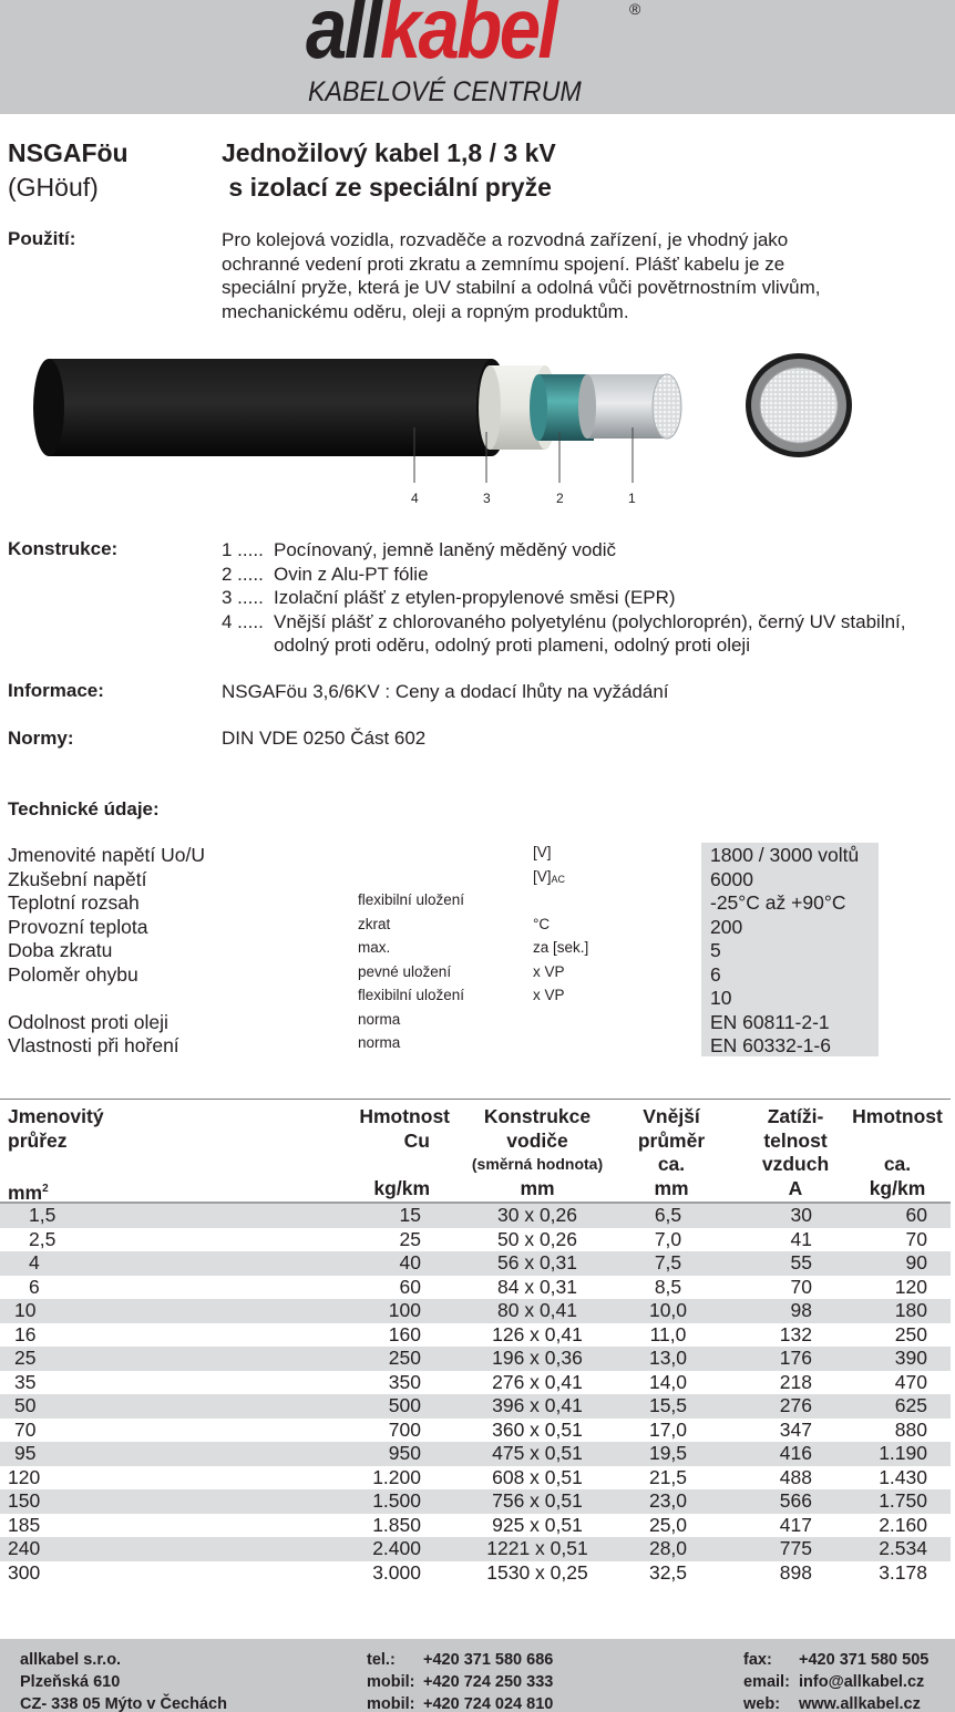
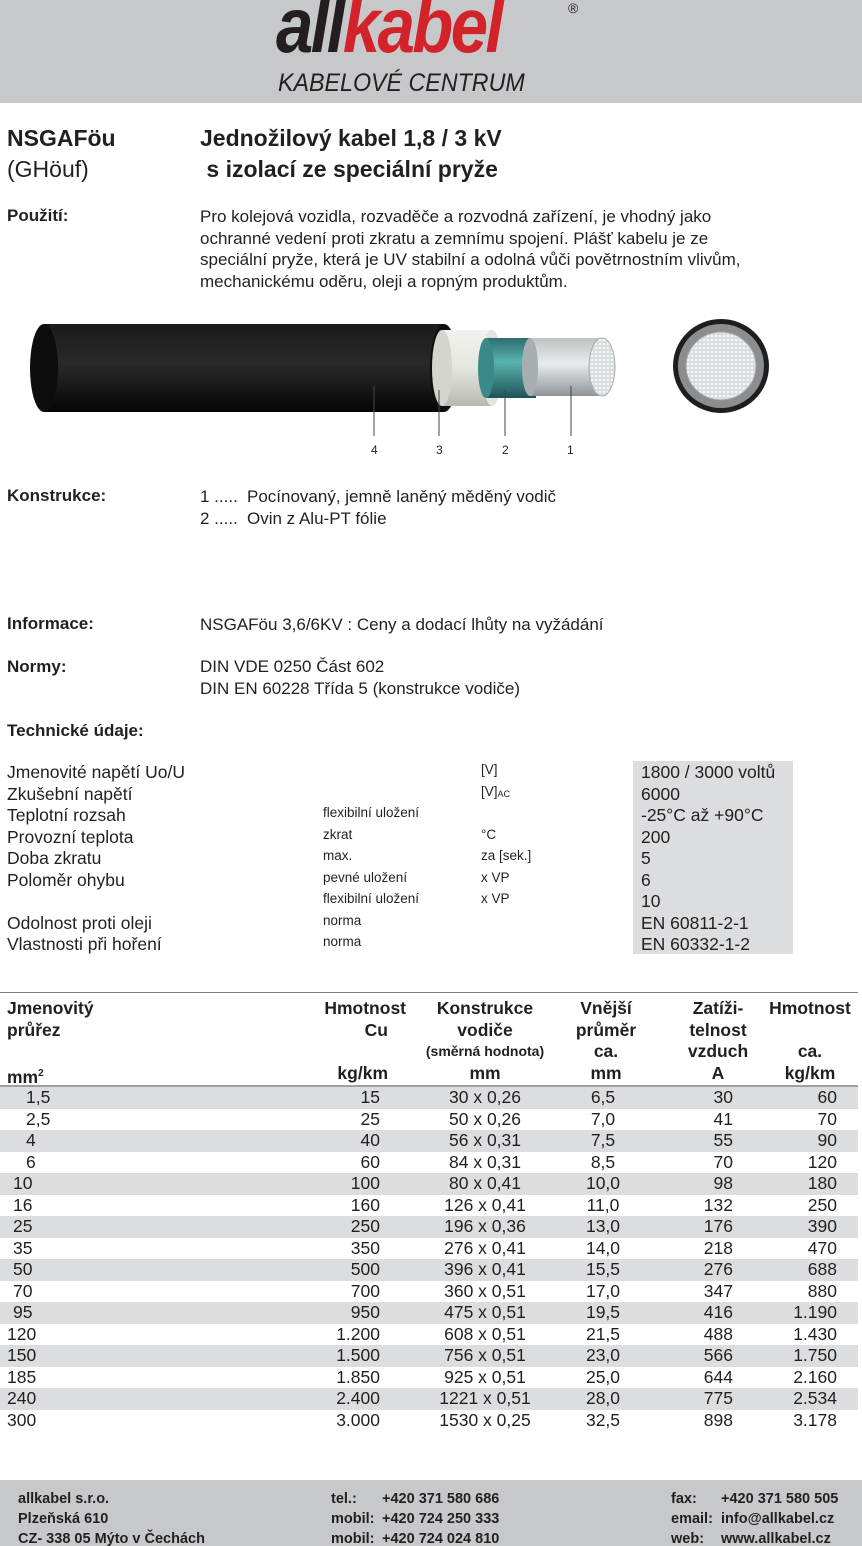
  allkabel
  ®
  KABELOVÉ CENTRUM
  NSGAFöu
  (GHöuf)
  Jednožilový kabel 1,8 / 3 kV
  s izolací ze speciální pryže
  Použití:
  Pro kolejová vozidla, rozvaděče a rozvodná zařízení, je vhodný jako
  ochranné vedení proti zkratu a zemnímu spojení. Plášť kabelu je ze
  speciální pryže, která je UV stabilní a odolná vůči povětrnostním vlivům,
  mechanickému oděru, oleji a ropným produktům.
  4
  3
  2
  1
  Konstrukce:
  1 .....
  Pocínovaný, jemně laněný měděný vodič
  2 .....
  Ovin z Alu-PT fólie
- 3 .....
- Izolační plášť z etylen-propylenové směsi (EPR)
- 4 .....
- Vnější plášť z chlorovaného polyetylénu (polychloroprén), černý UV stabilní, odolný proti oděru, odolný proti plameni, odolný proti oleji
  Informace:
  NSGAFöu 3,6/6KV : Ceny a dodací lhůty na vyžádání
  Normy:
  DIN VDE 0250 Část 602
+ DIN EN 60228 Třída 5 (konstrukce vodiče)
  Technické údaje:
  Jmenovité napětí Uo/U
  [V]
  1800 / 3000 voltů
  Zkušební napětí
  [V]AC
  6000
  Teplotní rozsah
  flexibilní uložení
  -25°C až +90°C
  Provozní teplota
  zkrat
  °C
  200
  Doba zkratu
  max.
  za [sek.]
  5
  Poloměr ohybu
  pevné uložení
  x VP
  6
  flexibilní uložení
  x VP
  10
  Odolnost proti oleji
  norma
  EN 60811-2-1
  Vlastnosti při hoření
  norma
- EN 60332-1-6
+ EN 60332-1-2
  Jmenovitý
  průřez
  mm2
  Hmotnost
  Cu
  kg/km
  Konstrukce
  vodiče
  (směrná hodnota)
  mm
  Vnější
  průměr
  ca.
  mm
  Zatíži-
  telnost
  vzduch
  A
  Hmotnost
  ca.
  kg/km
  1,5
  15
  30 x 0,26
  6,5
  30
  60
  2,5
  25
  50 x 0,26
  7,0
  41
  70
  4
  40
  56 x 0,31
  7,5
  55
  90
  6
  60
  84 x 0,31
  8,5
  70
  120
  10
  100
  80 x 0,41
  10,0
  98
  180
  16
  160
  126 x 0,41
  11,0
  132
  250
  25
  250
  196 x 0,36
  13,0
  176
  390
  35
  350
  276 x 0,41
  14,0
  218
  470
  50
  500
  396 x 0,41
  15,5
  276
- 625
+ 688
  70
  700
  360 x 0,51
  17,0
  347
  880
  95
  950
  475 x 0,51
  19,5
  416
  1.190
  120
  1.200
  608 x 0,51
  21,5
  488
  1.430
  150
  1.500
  756 x 0,51
  23,0
  566
  1.750
  185
  1.850
  925 x 0,51
  25,0
- 417
+ 644
  2.160
  240
  2.400
  1221 x 0,51
  28,0
  775
  2.534
  300
  3.000
  1530 x 0,25
  32,5
  898
  3.178
  allkabel s.r.o.
  Plzeňská 610
  CZ- 338 05 Mýto v Čechách
  tel.:
  +420 371 580 686
  mobil:
  +420 724 250 333
  mobil:
  +420 724 024 810
  fax:
  +420 371 580 505
  email:
  info@allkabel.cz
  web:
  www.allkabel.cz
